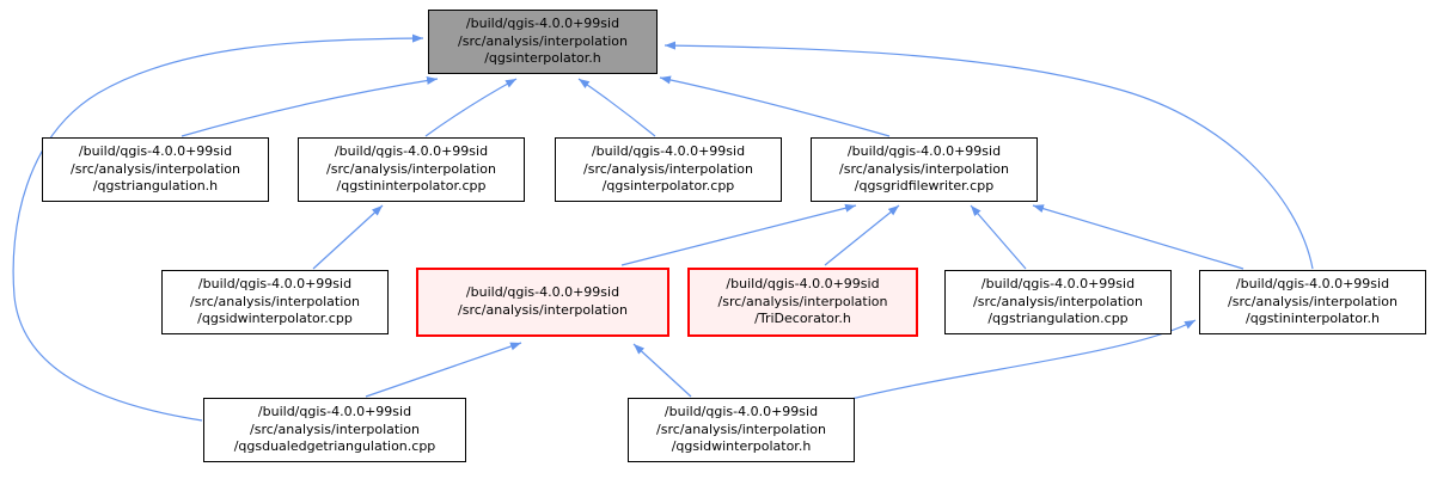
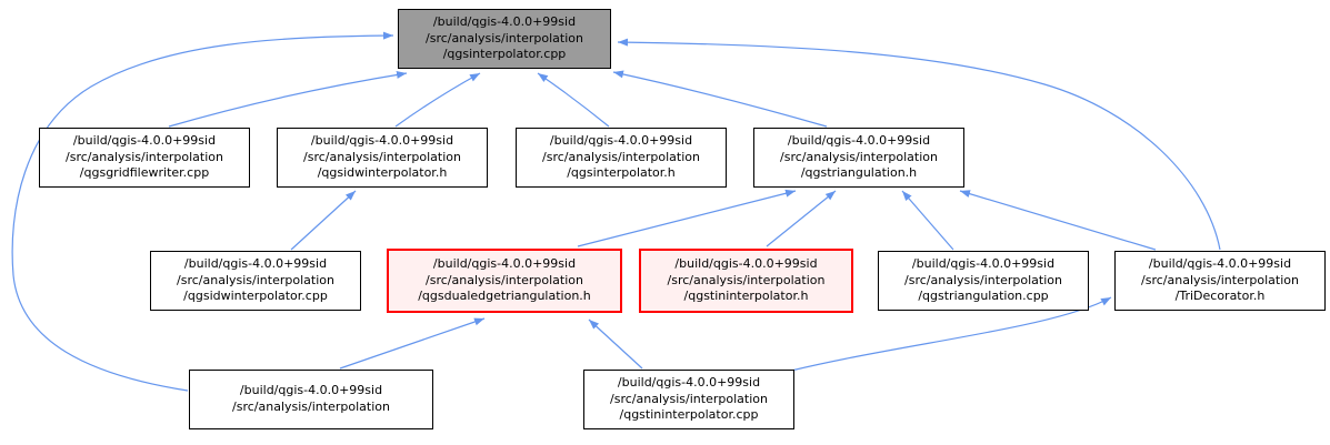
  /build/qgis-4.0.0+99sid
  /src/analysis/interpolation
- /qgsinterpolator.h
+ /qgsinterpolator.cpp
  /build/qgis-4.0.0+99sid
  /src/analysis/interpolation
- /qgstriangulation.h
+ /qgsgridfilewriter.cpp
  /build/qgis-4.0.0+99sid
  /src/analysis/interpolation
- /qgstininterpolator.cpp
+ /qgsidwinterpolator.h
  /build/qgis-4.0.0+99sid
  /src/analysis/interpolation
- /qgsinterpolator.cpp
+ /qgsinterpolator.h
  /build/qgis-4.0.0+99sid
  /src/analysis/interpolation
- /qgsgridfilewriter.cpp
+ /qgstriangulation.h
  /build/qgis-4.0.0+99sid
  /src/analysis/interpolation
  /qgsidwinterpolator.cpp
  /build/qgis-4.0.0+99sid
  /src/analysis/interpolation
+ /qgsdualedgetriangulation.h
  /build/qgis-4.0.0+99sid
  /src/analysis/interpolation
- /TriDecorator.h
+ /qgstininterpolator.h
  /build/qgis-4.0.0+99sid
  /src/analysis/interpolation
  /qgstriangulation.cpp
  /build/qgis-4.0.0+99sid
  /src/analysis/interpolation
- /qgstininterpolator.h
+ /TriDecorator.h
  /build/qgis-4.0.0+99sid
  /src/analysis/interpolation
- /qgsdualedgetriangulation.cpp
  /build/qgis-4.0.0+99sid
  /src/analysis/interpolation
- /qgsidwinterpolator.h
+ /qgstininterpolator.cpp
